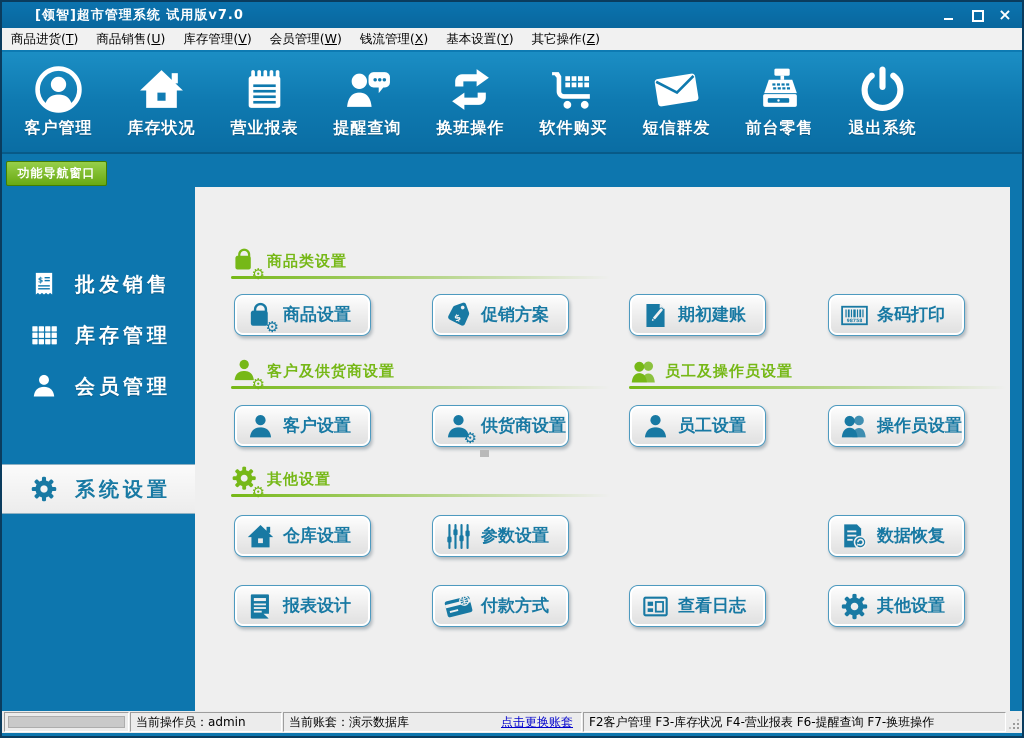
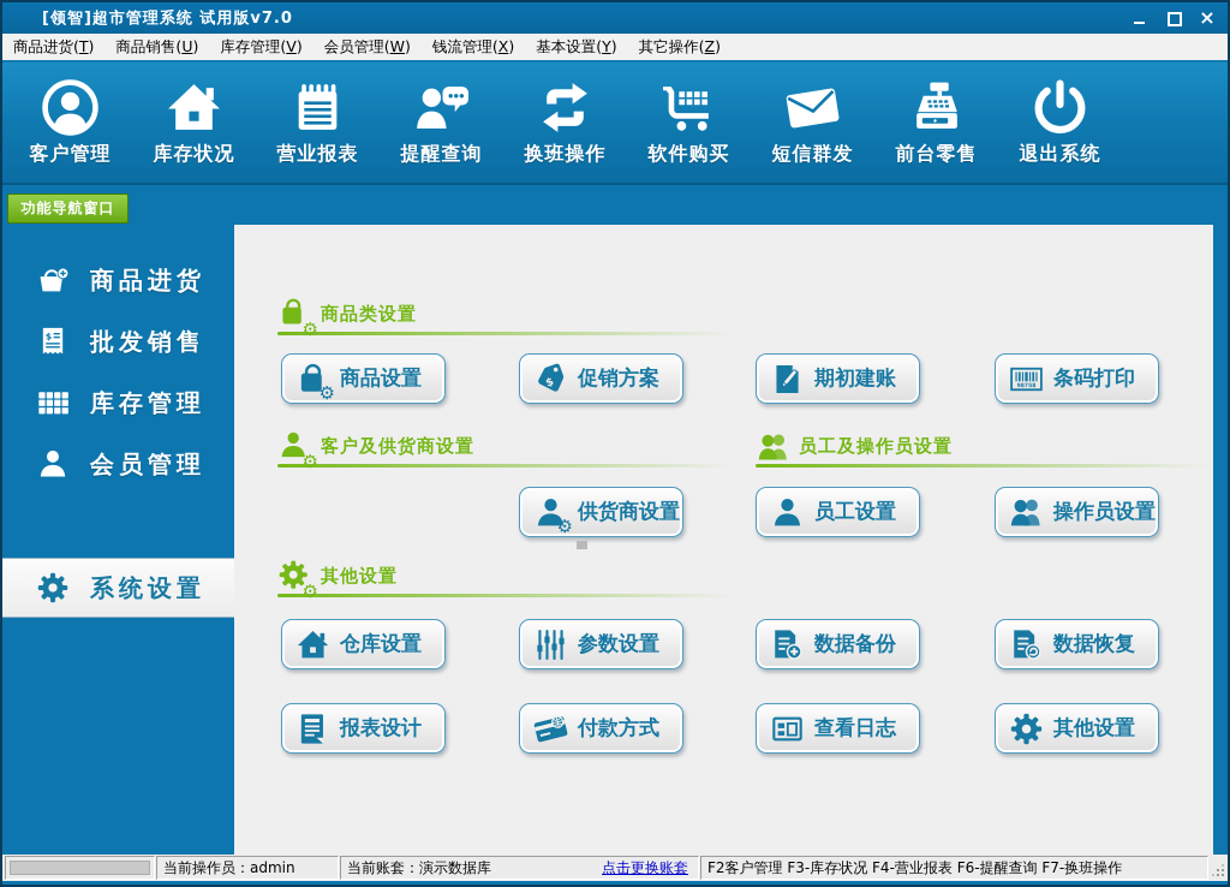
  [领智]超市管理系统 试用版v7.0
  ×
  商品进货(T)
  商品销售(U)
  库存管理(V)
  会员管理(W)
  钱流管理(X)
  基本设置(Y)
  其它操作(Z)
  客户管理
  库存状况
  营业报表
  提醒查询
  换班操作
  软件购买
  短信群发
  前台零售
  退出系统
  功能导航窗口
+ 商品进货
  $
  批发销售
  库存管理
  会员管理
  系统设置
  ⚙
  商品类设置
  ⚙
  商品设置
  促销方案
  期初建账
  条码打印
  ⚙
  客户及供货商设置
  员工及操作员设置
- 客户设置
  ⚙
  供货商设置
  员工设置
  操作员设置
  ⚙
  其他设置
  仓库设置
  参数设置
+ 数据备份
  数据恢复
  报表设计
  付款方式
  查看日志
  其他设置
  当前操作员：admin
  当前账套：演示数据库
  点击更换账套
  F2客户管理 F3-库存状况 F4-营业报表 F6-提醒查询 F7-换班操作
